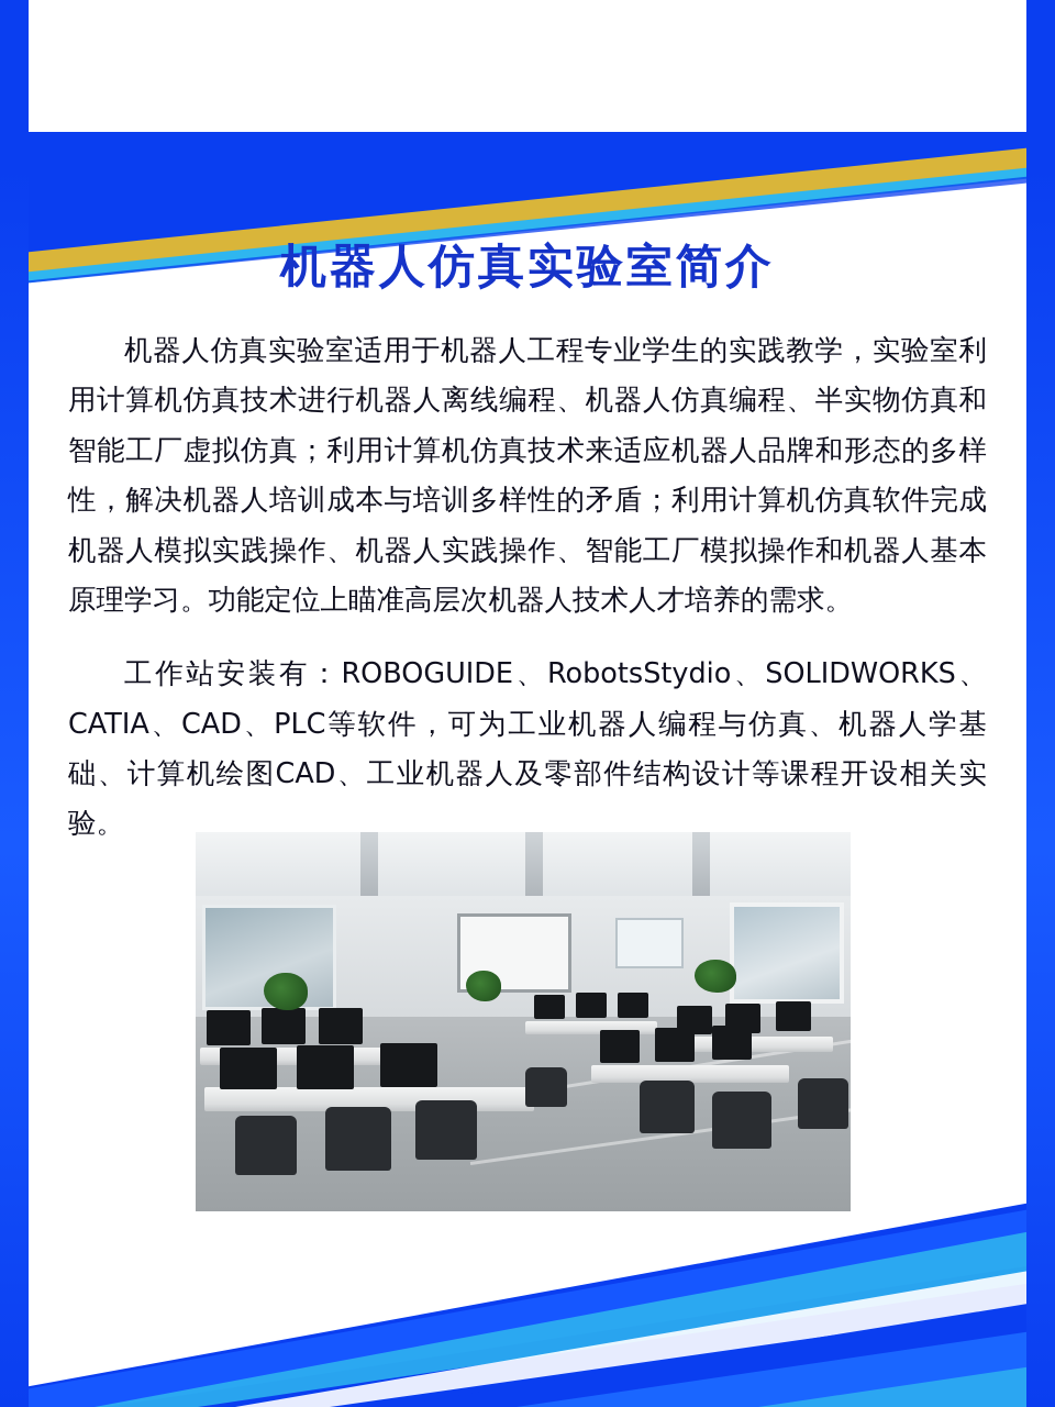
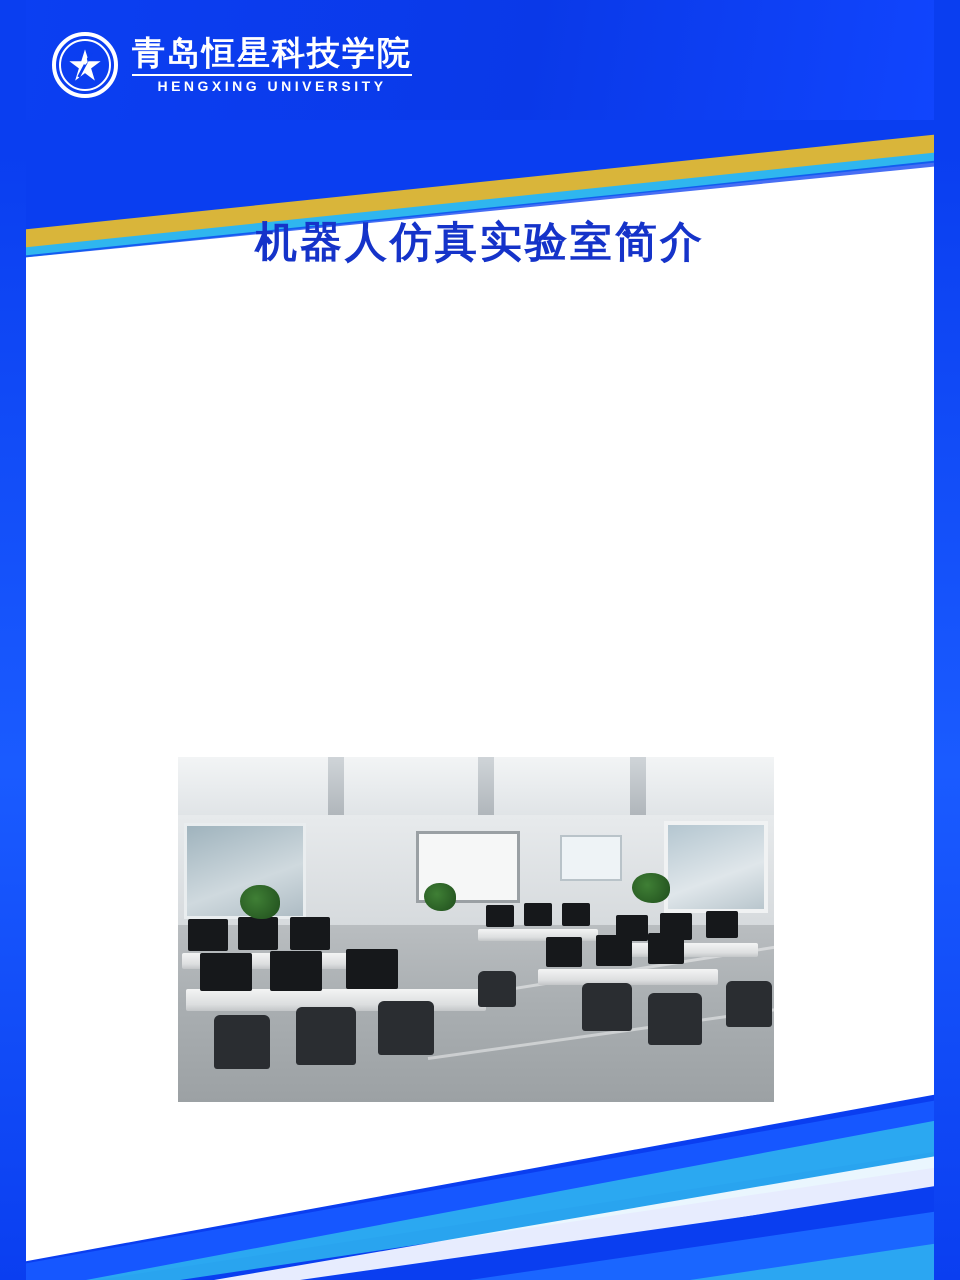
+ 青岛恒星科技学院
+ HENGXING UNIVERSITY
  机器人仿真实验室简介
- 机器人仿真实验室适用于机器人工程专业学生的实践教学，实验室利用计算机仿真技术进行机器人离线编程、机器人仿真编程、半实物仿真和智能工厂虚拟仿真；利用计算机仿真技术来适应机器人品牌和形态的多样性，解决机器人培训成本与培训多样性的矛盾；利用计算机仿真软件完成机器人模拟实践操作、机器人实践操作、智能工厂模拟操作和机器人基本原理学习。功能定位上瞄准高层次机器人技术人才培养的需求。
- 工作站安装有：ROBOGUIDE、RobotsStydio、SOLIDWORKS、CATIA、CAD、PLC等软件，可为工业机器人编程与仿真、机器人学基础、计算机绘图CAD、工业机器人及零部件结构设计等课程开设相关实验。
